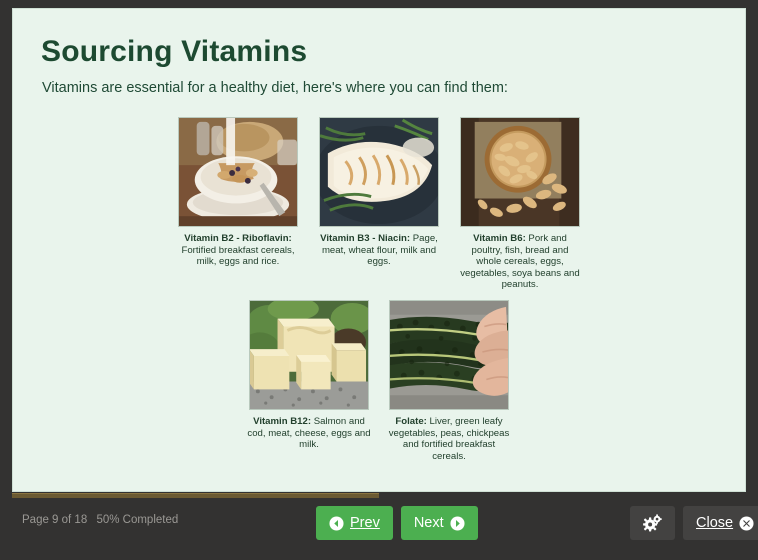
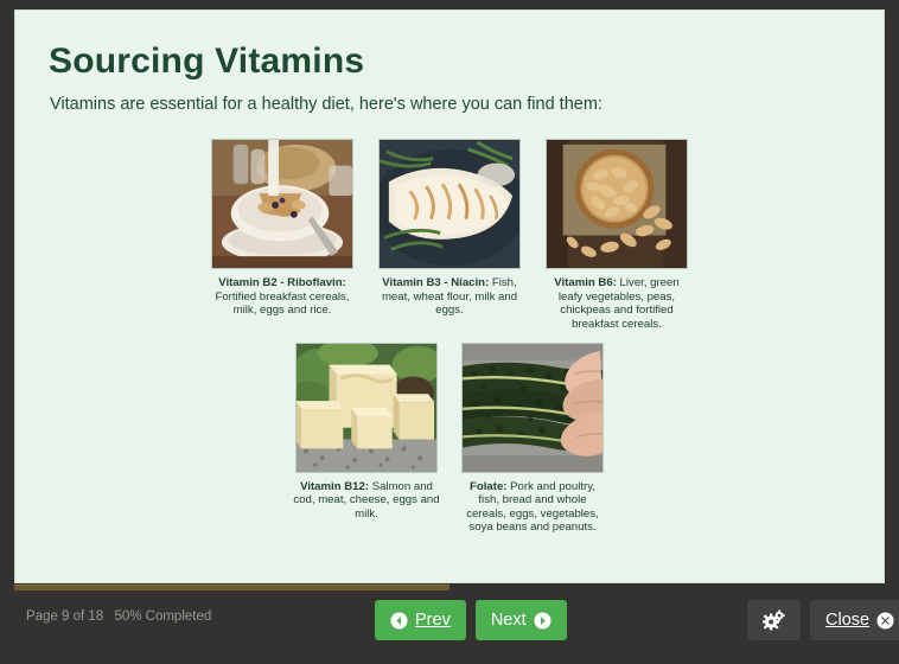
  Sourcing Vitamins
  Vitamins are essential for a healthy diet, here's where you can find them:
  Vitamin B2 - Riboflavin: Fortified breakfast cereals, milk, eggs and rice.
- Vitamin B3 - Niacin: Page, meat, wheat flour, milk and eggs.
+ Vitamin B3 - Niacin: Fish, meat, wheat flour, milk and eggs.
- Vitamin B6: Pork and poultry, fish, bread and whole cereals, eggs, vegetables, soya beans and peanuts.
+ Vitamin B6: Liver, green leafy vegetables, peas, chickpeas and fortified breakfast cereals.
  Vitamin B12: Salmon and cod, meat, cheese, eggs and milk.
- Folate: Liver, green leafy vegetables, peas, chickpeas and fortified breakfast cereals.
+ Folate: Pork and poultry, fish, bread and whole cereals, eggs, vegetables, soya beans and peanuts.
  Page 9 of 18 50% Completed
  Prev
  Next
  Close
